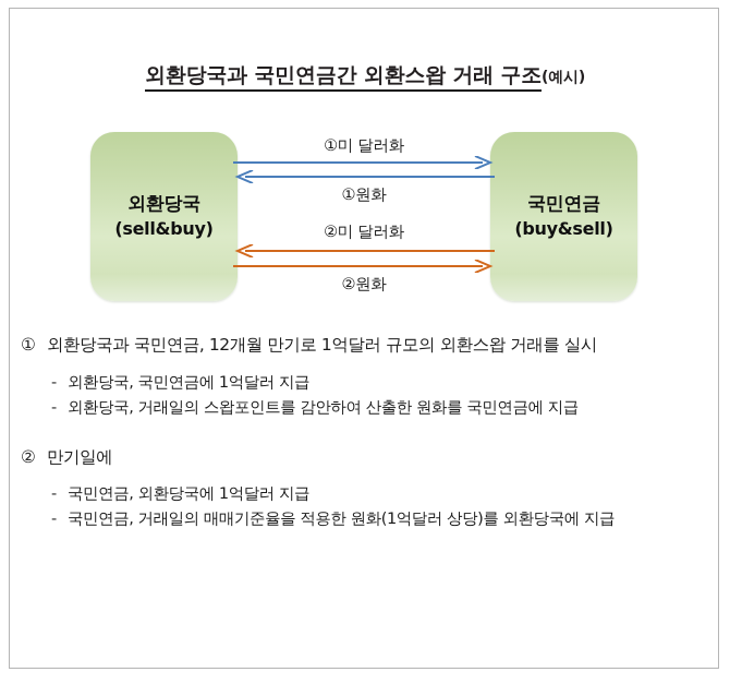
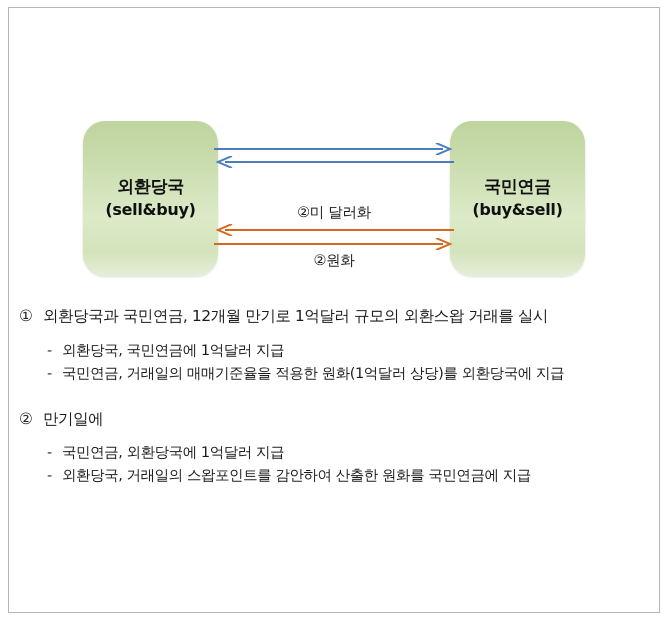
- 외환당국과 국민연금간 외환스왑 거래 구조(예시)
  외환당국
  (sell&buy)
  국민연금
  (buy&sell)
- ①미 달러화
- ①원화
  ②미 달러화
  ②원화
  ①
  외환당국과 국민연금, 12개월 만기로 1억달러 규모의 외환스왑 거래를 실시
  -
  외환당국, 국민연금에 1억달러 지급
  -
- 외환당국, 거래일의 스왑포인트를 감안하여 산출한 원화를 국민연금에 지급
+ 국민연금, 거래일의 매매기준율을 적용한 원화(1억달러 상당)를 외환당국에 지급
  ②
  만기일에
  -
  국민연금, 외환당국에 1억달러 지급
  -
- 국민연금, 거래일의 매매기준율을 적용한 원화(1억달러 상당)를 외환당국에 지급
+ 외환당국, 거래일의 스왑포인트를 감안하여 산출한 원화를 국민연금에 지급
